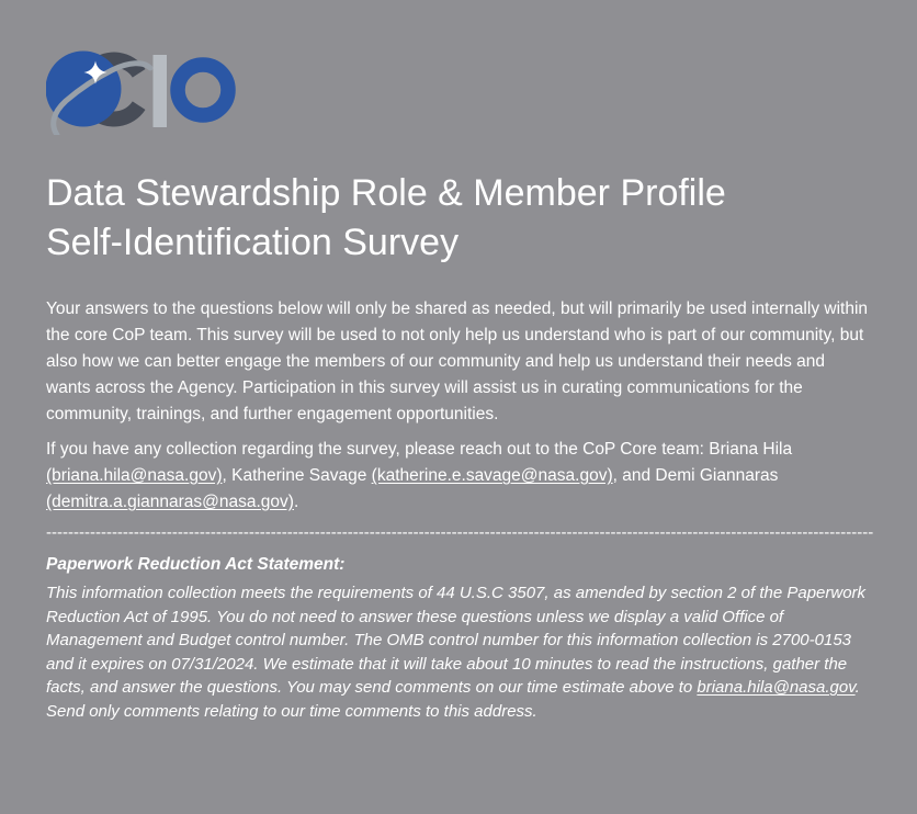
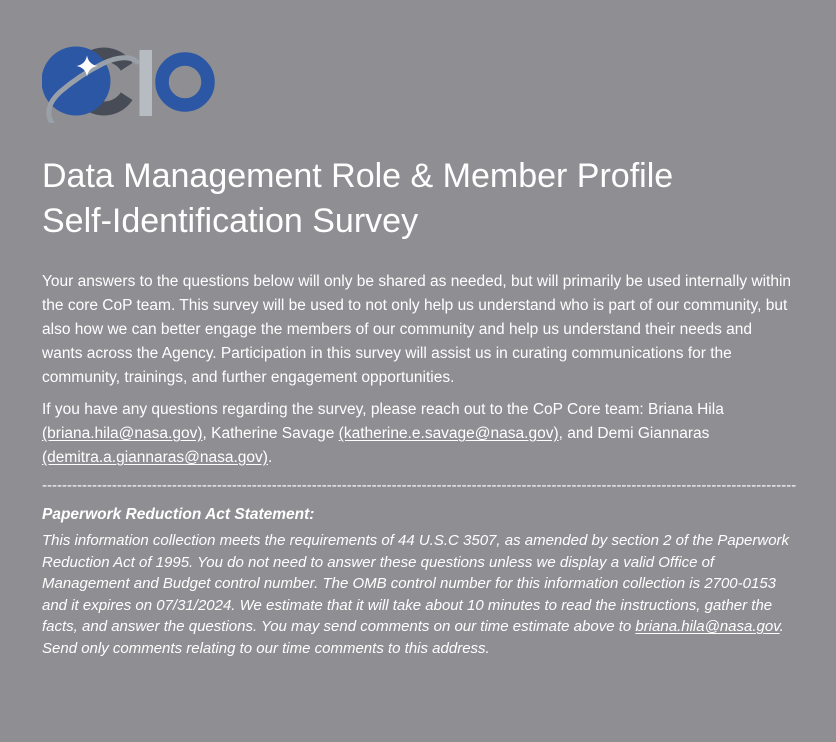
- Data Stewardship Role & Member Profile
+ Data Management Role & Member Profile
  Self-Identification Survey
  Your answers to the questions below will only be shared as needed, but will primarily be used internally within the core CoP team. This survey will be used to not only help us understand who is part of our community, but also how we can better engage the members of our community and help us understand their needs and wants across the Agency. Participation in this survey will assist us in curating communications for the community, trainings, and further engagement opportunities.
- If you have any collection regarding the survey, please reach out to the CoP Core team: Briana Hila (briana.hila@nasa.gov), Katherine Savage (katherine.e.savage@nasa.gov), and Demi Giannaras (demitra.a.giannaras@nasa.gov).
+ If you have any questions regarding the survey, please reach out to the CoP Core team: Briana Hila (briana.hila@nasa.gov), Katherine Savage (katherine.e.savage@nasa.gov), and Demi Giannaras (demitra.a.giannaras@nasa.gov).
  -------------------------------------------------------------------------------------------------------------------------------------------------------
  Paperwork Reduction Act Statement:
  This information collection meets the requirements of 44 U.S.C 3507, as amended by section 2 of the Paperwork Reduction Act of 1995. You do not need to answer these questions unless we display a valid Office of Management and Budget control number. The OMB control number for this information collection is 2700-0153 and it expires on 07/31/2024. We estimate that it will take about 10 minutes to read the instructions, gather the facts, and answer the questions. You may send comments on our time estimate above to briana.hila@nasa.gov. Send only comments relating to our time comments to this address.
